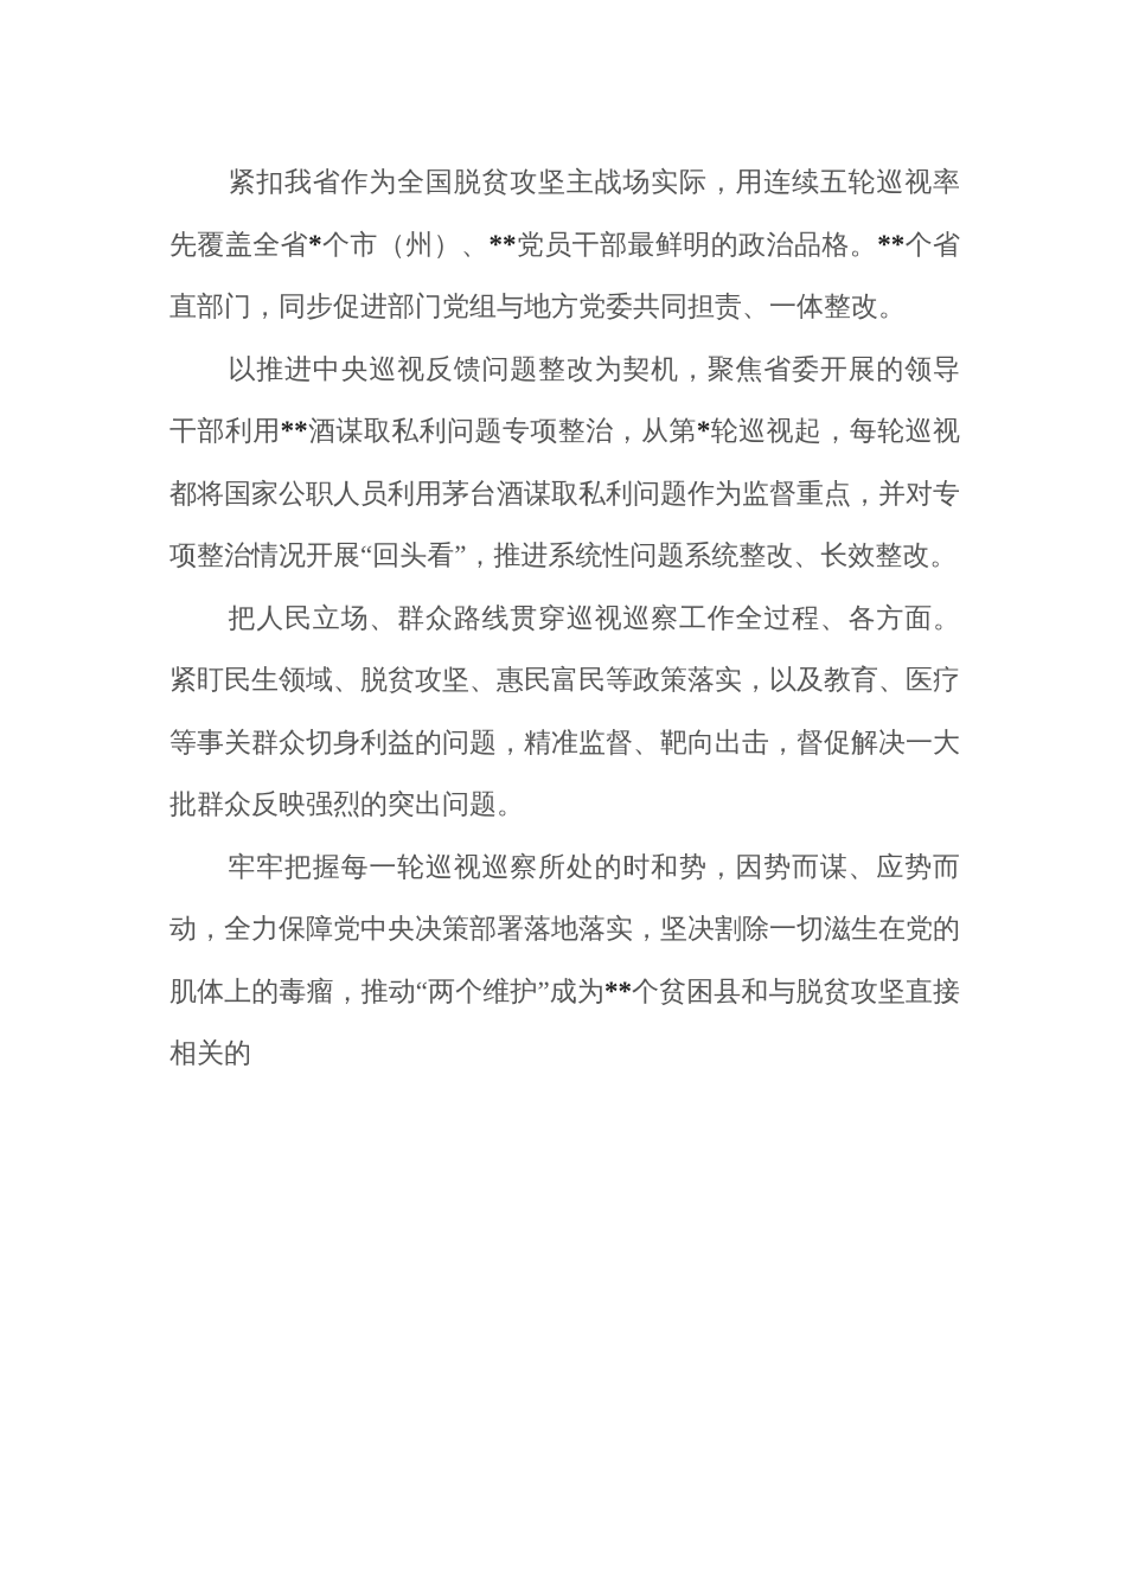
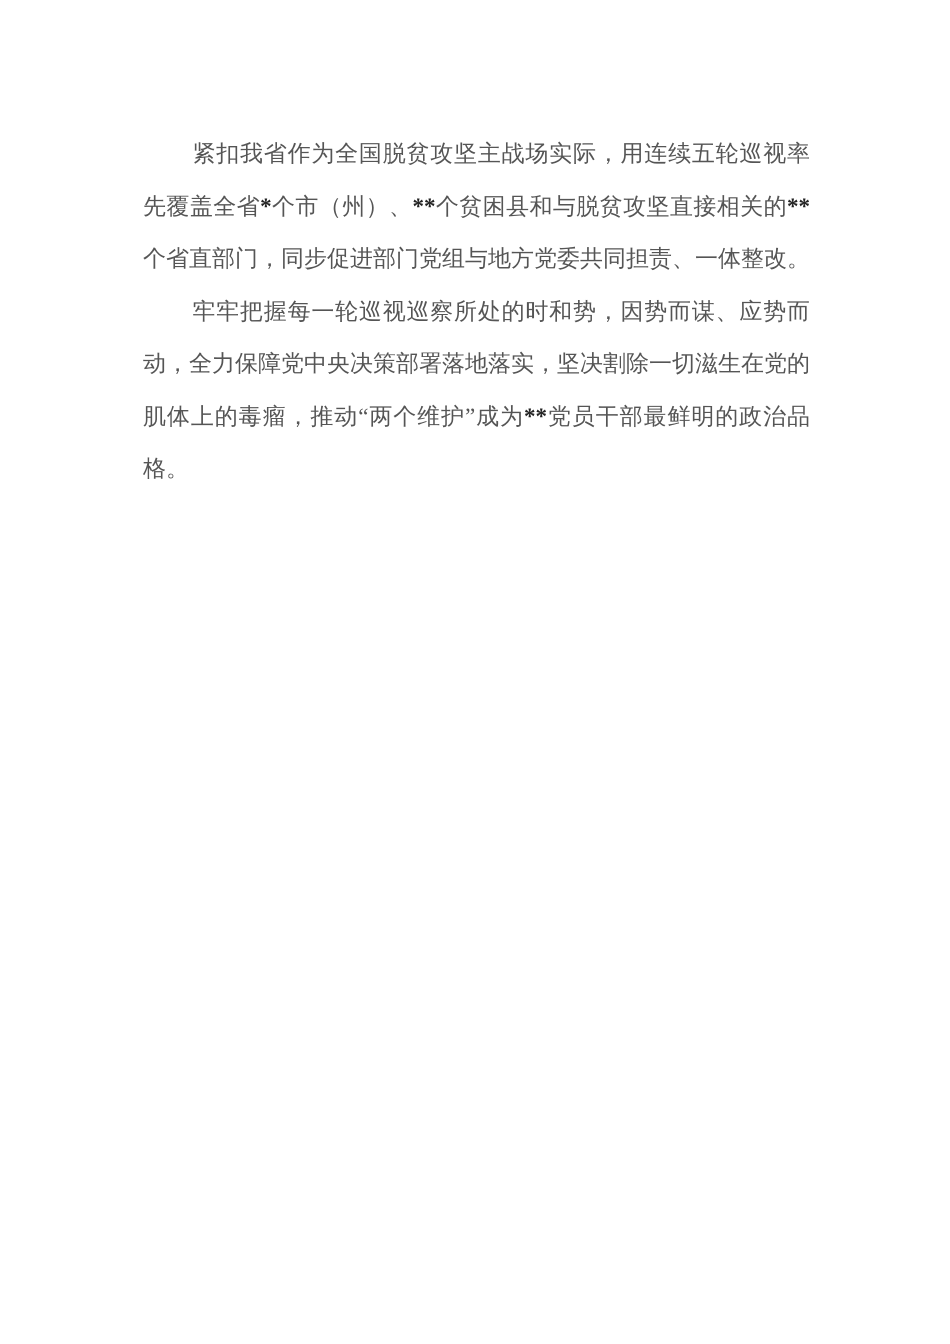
- 紧扣我省作为全国脱贫攻坚主战场实际，用连续五轮巡视率先覆盖全省*个市（州）、**党员干部最鲜明的政治品格。**个省直部门，同步促进部门党组与地方党委共同担责、一体整改。
+ 紧扣我省作为全国脱贫攻坚主战场实际，用连续五轮巡视率先覆盖全省*个市（州）、**个贫困县和与脱贫攻坚直接相关的**个省直部门，同步促进部门党组与地方党委共同担责、一体整改。
- 以推进中央巡视反馈问题整改为契机，聚焦省委开展的领导干部利用**酒谋取私利问题专项整治，从第*轮巡视起，每轮巡视都将国家公职人员利用茅台酒谋取私利问题作为监督重点，并对专项整治情况开展“回头看”，推进系统性问题系统整改、长效整改。
- 把人民立场、群众路线贯穿巡视巡察工作全过程、各方面。紧盯民生领域、脱贫攻坚、惠民富民等政策落实，以及教育、医疗等事关群众切身利益的问题，精准监督、靶向出击，督促解决一大批群众反映强烈的突出问题。
- 牢牢把握每一轮巡视巡察所处的时和势，因势而谋、应势而动，全力保障党中央决策部署落地落实，坚决割除一切滋生在党的肌体上的毒瘤，推动“两个维护”成为**个贫困县和与脱贫攻坚直接相关的
+ 牢牢把握每一轮巡视巡察所处的时和势，因势而谋、应势而动，全力保障党中央决策部署落地落实，坚决割除一切滋生在党的肌体上的毒瘤，推动“两个维护”成为**党员干部最鲜明的政治品格。
